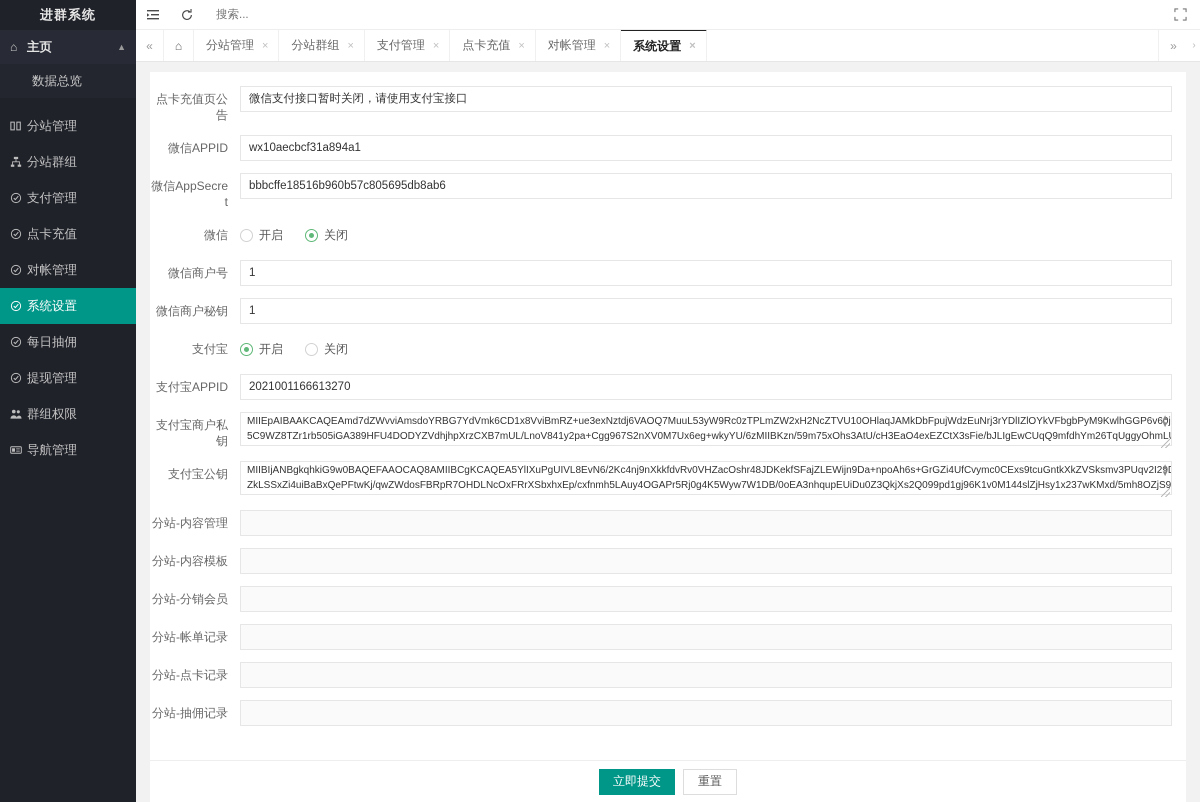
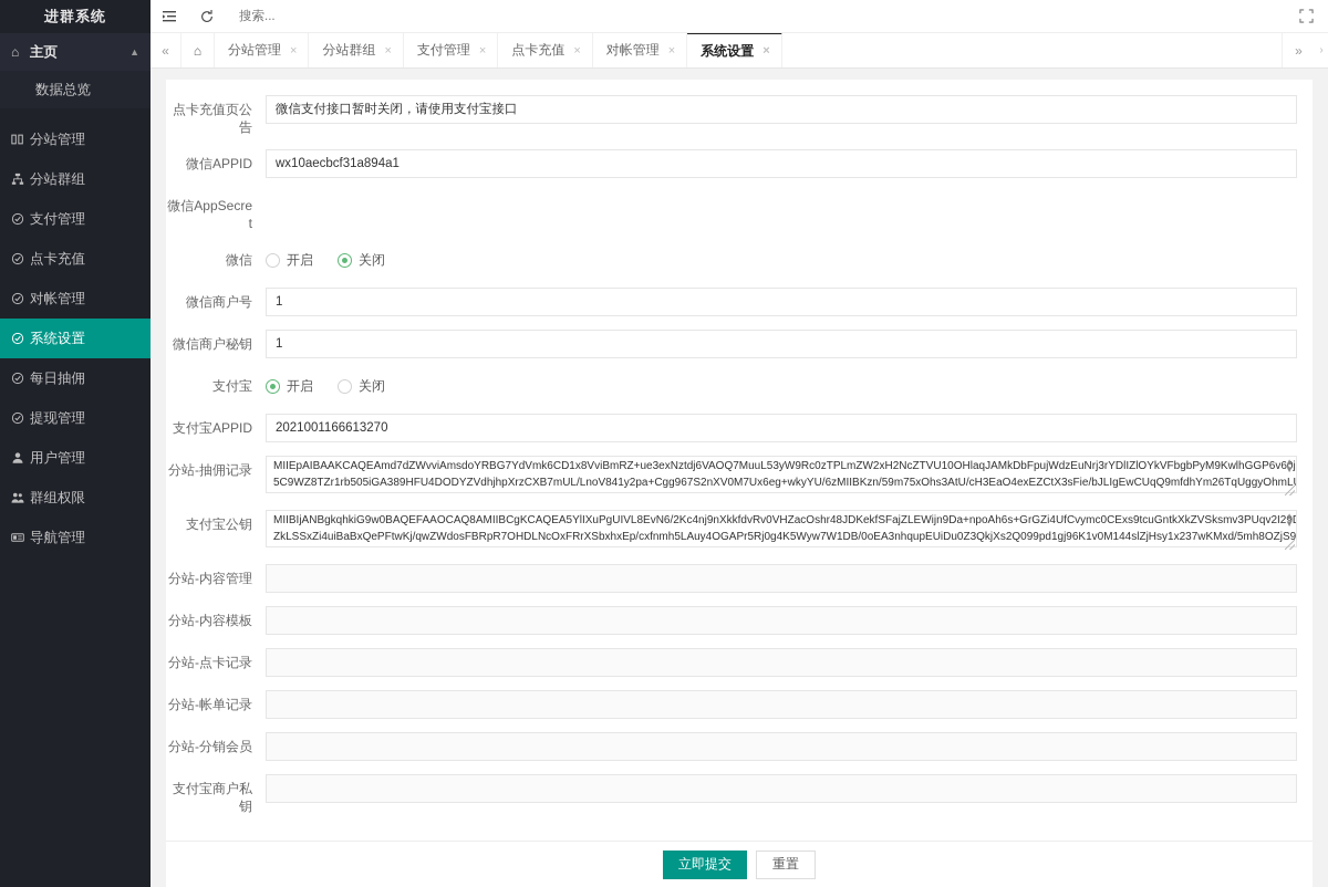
  进群系统
  ⌂
  主页
  ▲
  数据总览
  分站管理
  分站群组
  支付管理
  点卡充值
  对帐管理
  系统设置
  每日抽佣
  提现管理
+ 用户管理
  群组权限
  导航管理
  搜索...
  «
  ⌂
  分站管理
  ×
  分站群组
  ×
  支付管理
  ×
  点卡充值
  ×
  对帐管理
  ×
  系统设置
  ×
  »
  ›
  点卡充值页公告
  微信支付接口暂时关闭，请使用支付宝接口
  微信APPID
  wx10aecbcf31a894a1
  微信AppSecret
- bbbcffe18516b960b57c805695db8ab6
  微信
  开启
  关闭
  微信商户号
  1
  微信商户秘钥
  1
  支付宝
  开启
  关闭
  支付宝APPID
  2021001166613270
- 支付宝商户私钥
+ 分站-抽佣记录
  ▲
  ▼
  支付宝公钥
  ▲
  ▼
  分站-内容管理
  分站-内容模板
- 分站-分销会员
+ 分站-点卡记录
  分站-帐单记录
- 分站-点卡记录
+ 分站-分销会员
- 分站-抽佣记录
+ 支付宝商户私钥
  立即提交
  重置
